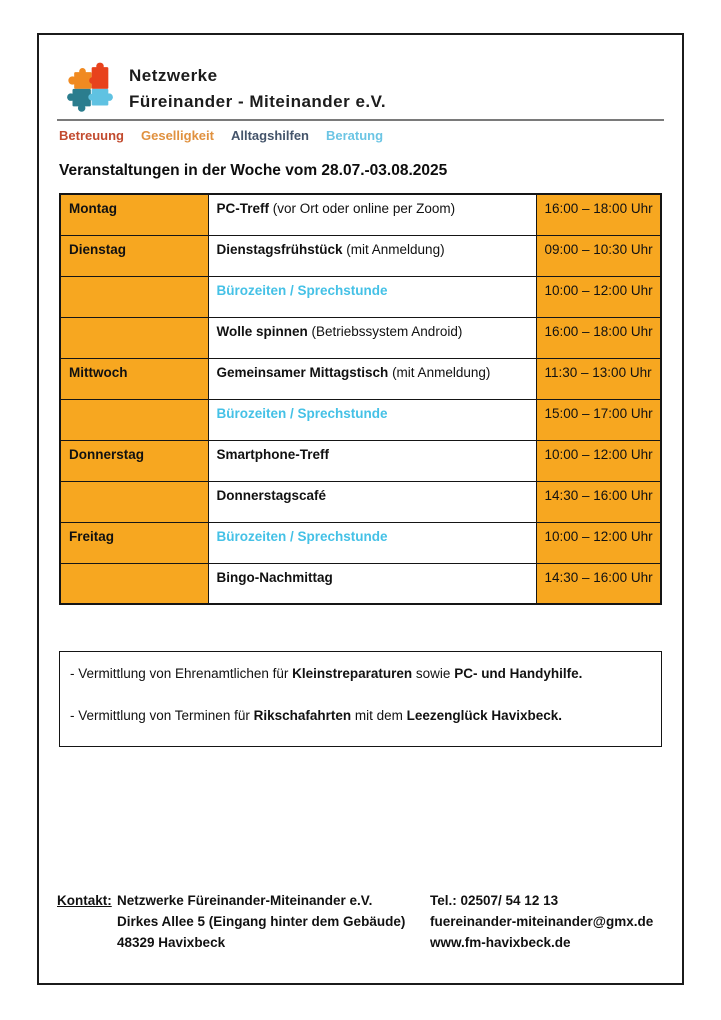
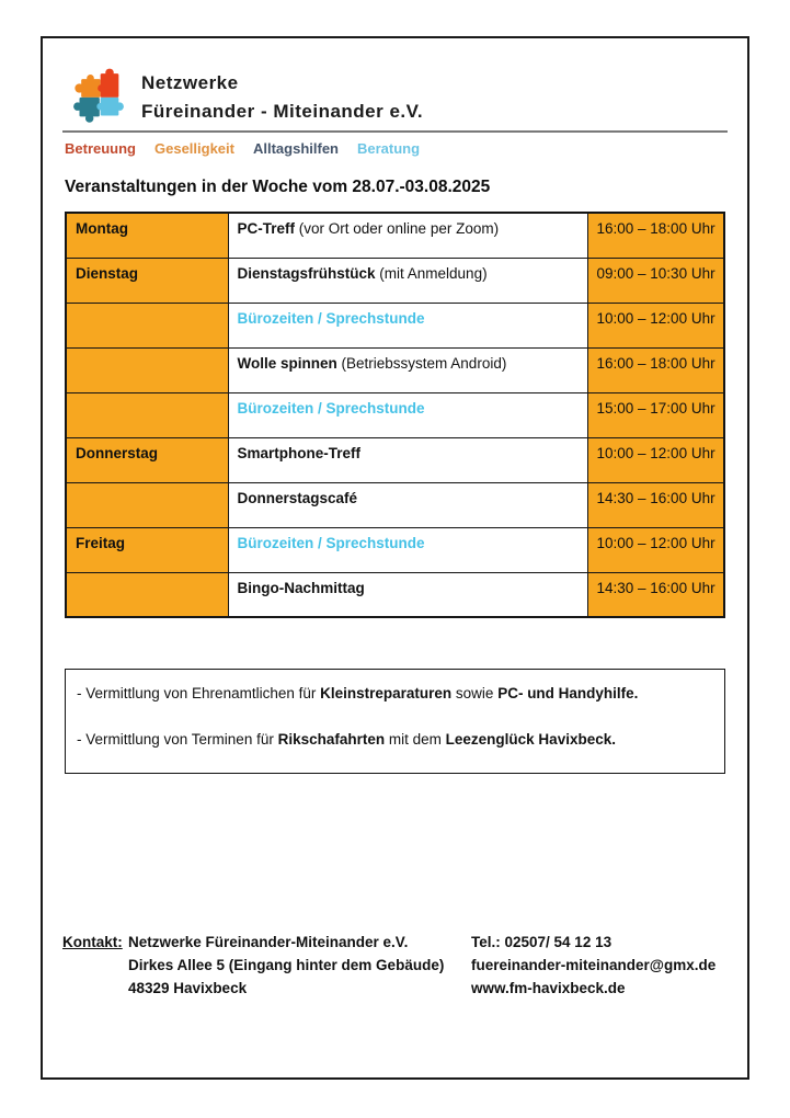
  Netzwerke
  Füreinander - Miteinander e.V.
  Betreuung
  Geselligkeit
  Alltagshilfen
  Beratung
  Veranstaltungen in der Woche vom 28.07.-03.08.2025
  Montag	PC-Treff (vor Ort oder online per Zoom)	16:00 – 18:00 Uhr
  Dienstag	Dienstagsfrühstück (mit Anmeldung)	09:00 – 10:30 Uhr
  	Bürozeiten / Sprechstunde	10:00 – 12:00 Uhr
  	Wolle spinnen (Betriebssystem Android)	16:00 – 18:00 Uhr
- Mittwoch	Gemeinsamer Mittagstisch (mit Anmeldung)	11:30 – 13:00 Uhr
  	Bürozeiten / Sprechstunde	15:00 – 17:00 Uhr
  Donnerstag	Smartphone-Treff	10:00 – 12:00 Uhr
  	Donnerstagscafé	14:30 – 16:00 Uhr
  Freitag	Bürozeiten / Sprechstunde	10:00 – 12:00 Uhr
  	Bingo-Nachmittag	14:30 – 16:00 Uhr
  - Vermittlung von Ehrenamtlichen für Kleinstreparaturen sowie PC- und Handyhilfe.
  - Vermittlung von Terminen für Rikschafahrten mit dem Leezenglück Havixbeck.
  Kontakt:
  Netzwerke Füreinander-Miteinander e.V.
  Dirkes Allee 5 (Eingang hinter dem Gebäude)
  48329 Havixbeck
  Tel.: 02507/ 54 12 13
  fuereinander-miteinander@gmx.de
  www.fm-havixbeck.de
